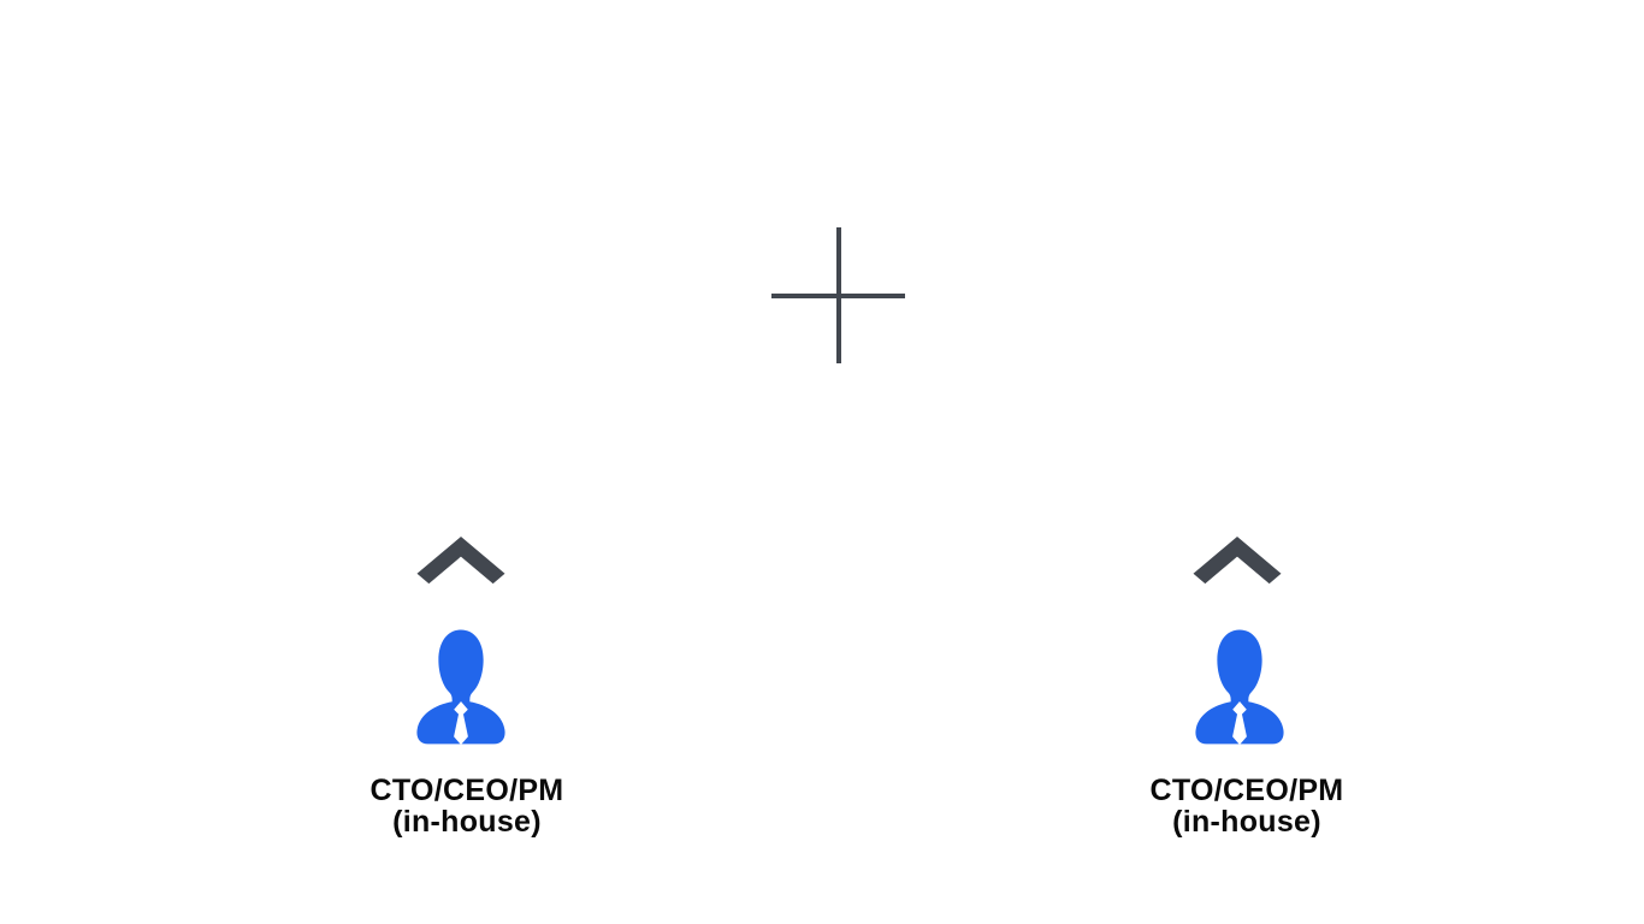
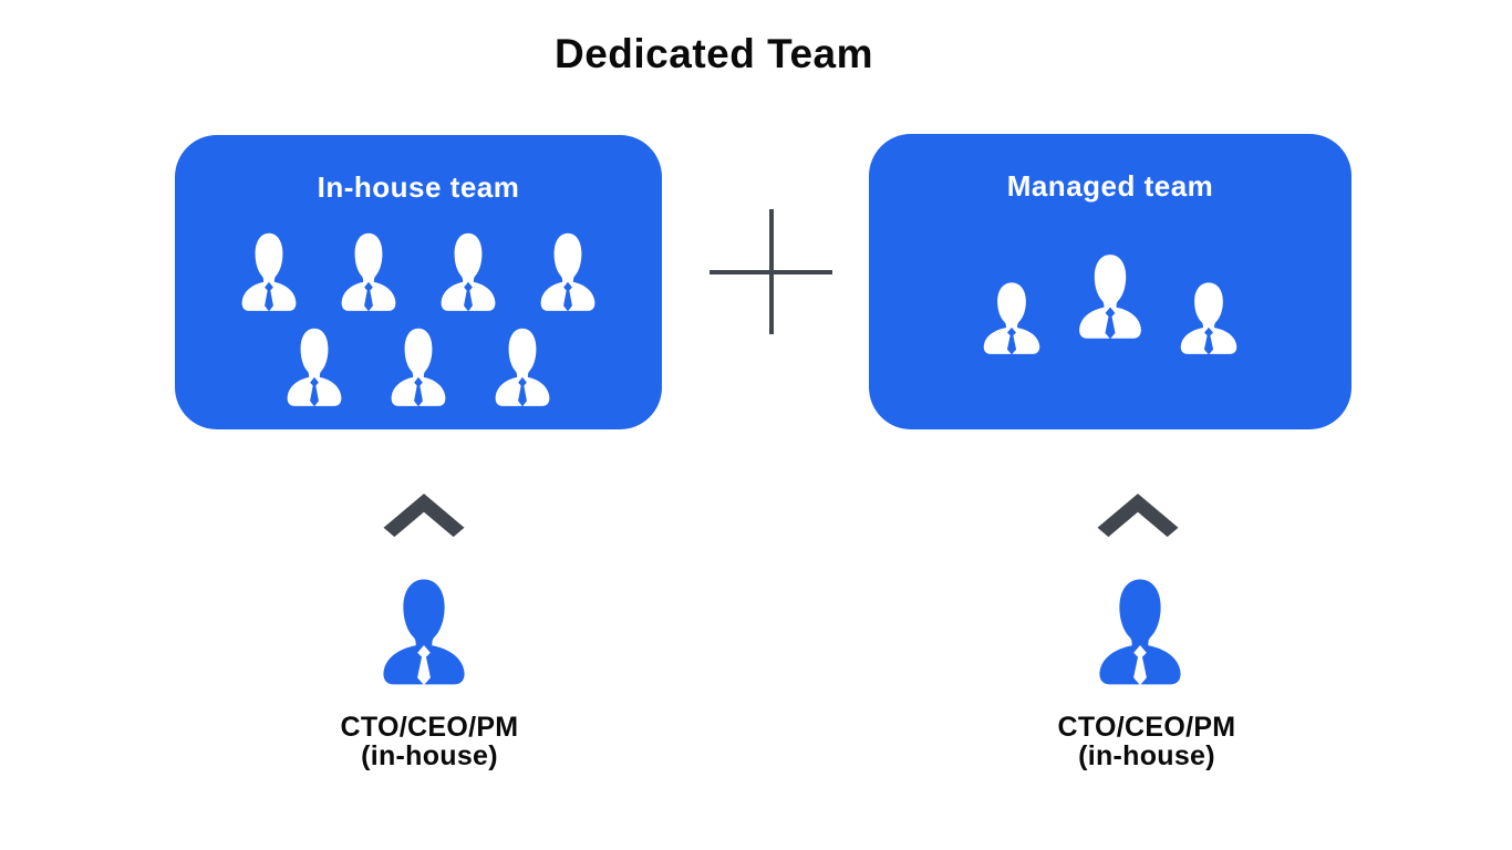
+ Dedicated Team
+ In-house team
+ Managed team
  CTO/CEO/PM
  (in-house)
  CTO/CEO/PM
  (in-house)
